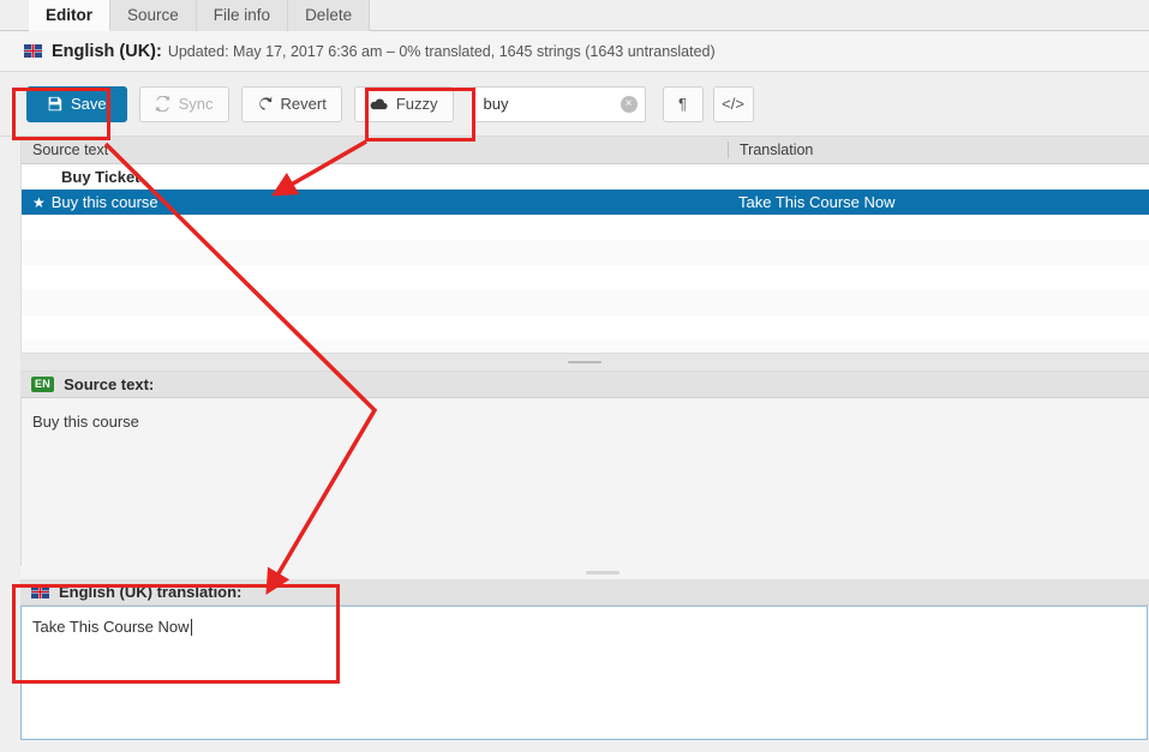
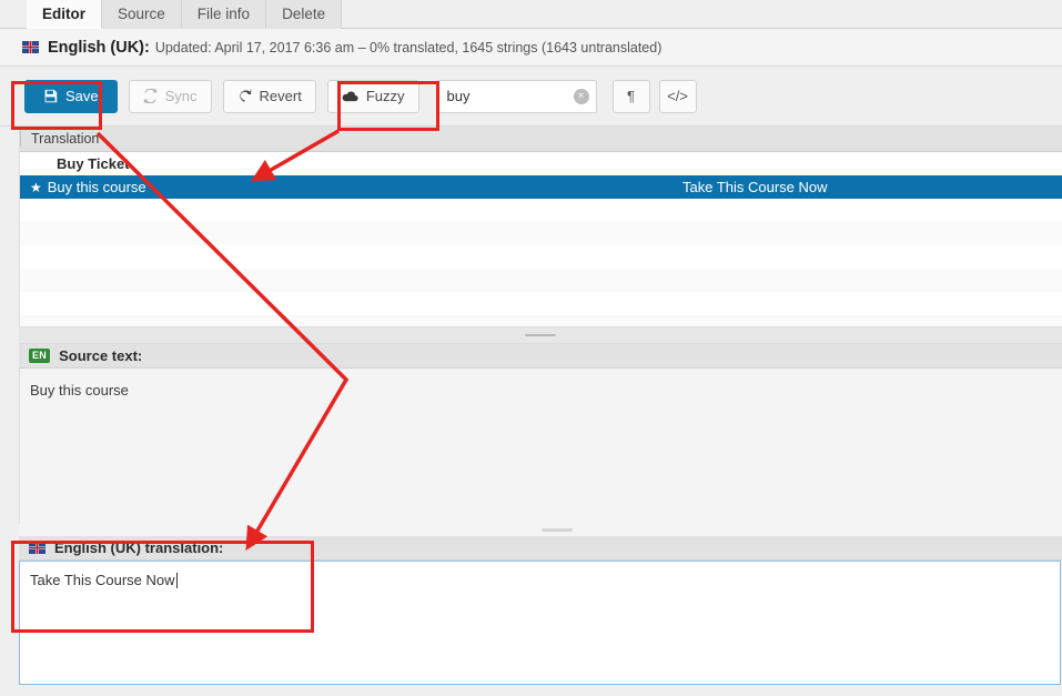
  Editor Source File info Delete
  English (UK):
- Updated: May 17, 2017 6:36 am – 0% translated, 1645 strings (1643 untranslated)
+ Updated: April 17, 2017 6:36 am – 0% translated, 1645 strings (1643 untranslated)
  Save
  Sync
  Revert
  Fuzzy
  buy
  ×
  ¶
  </>
- Source text
  Translation
  Buy Ticke
  ★
  Buy this course
  Take This Course Now
  EN
  Source text:
  Buy this course
  English (UK) translation:
  Take This Course Now
